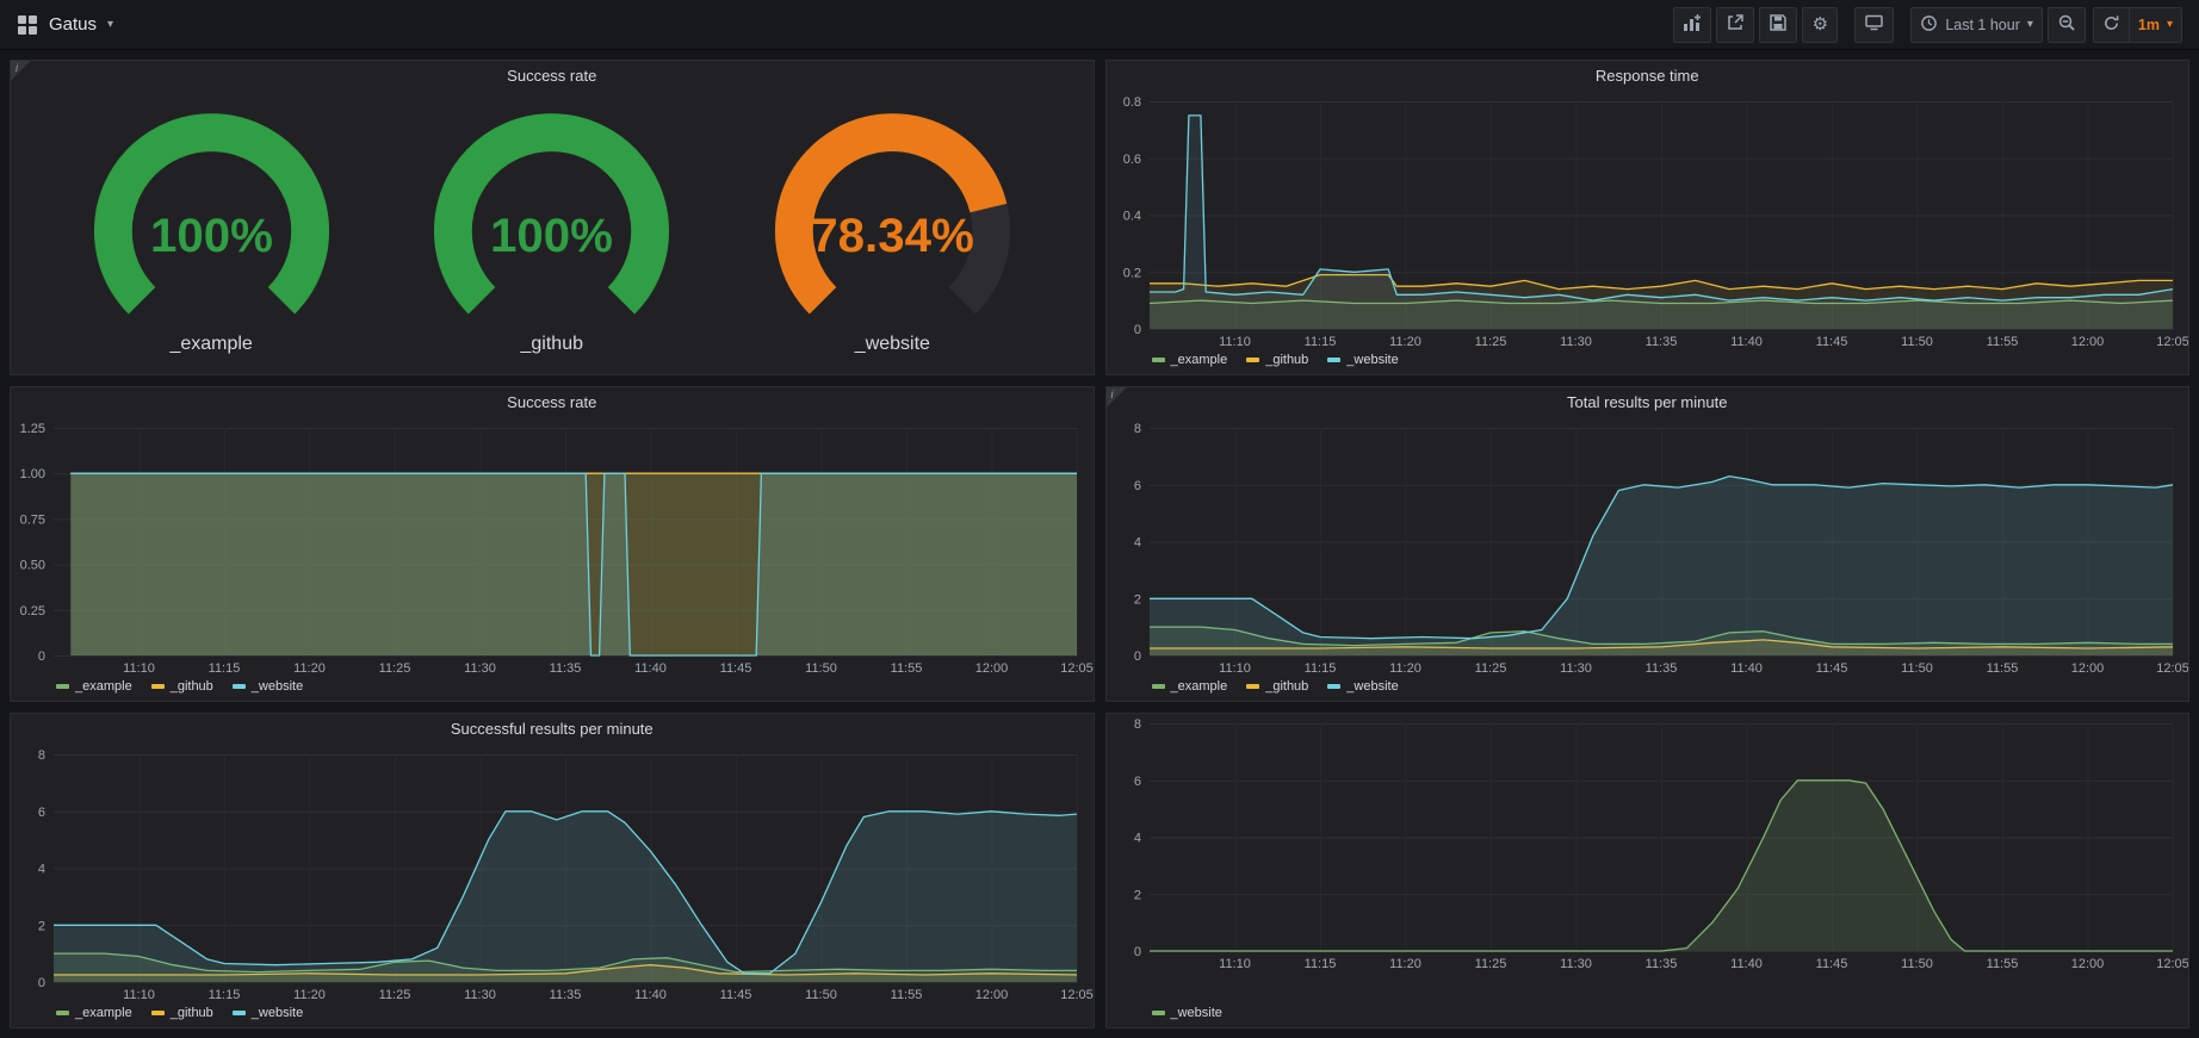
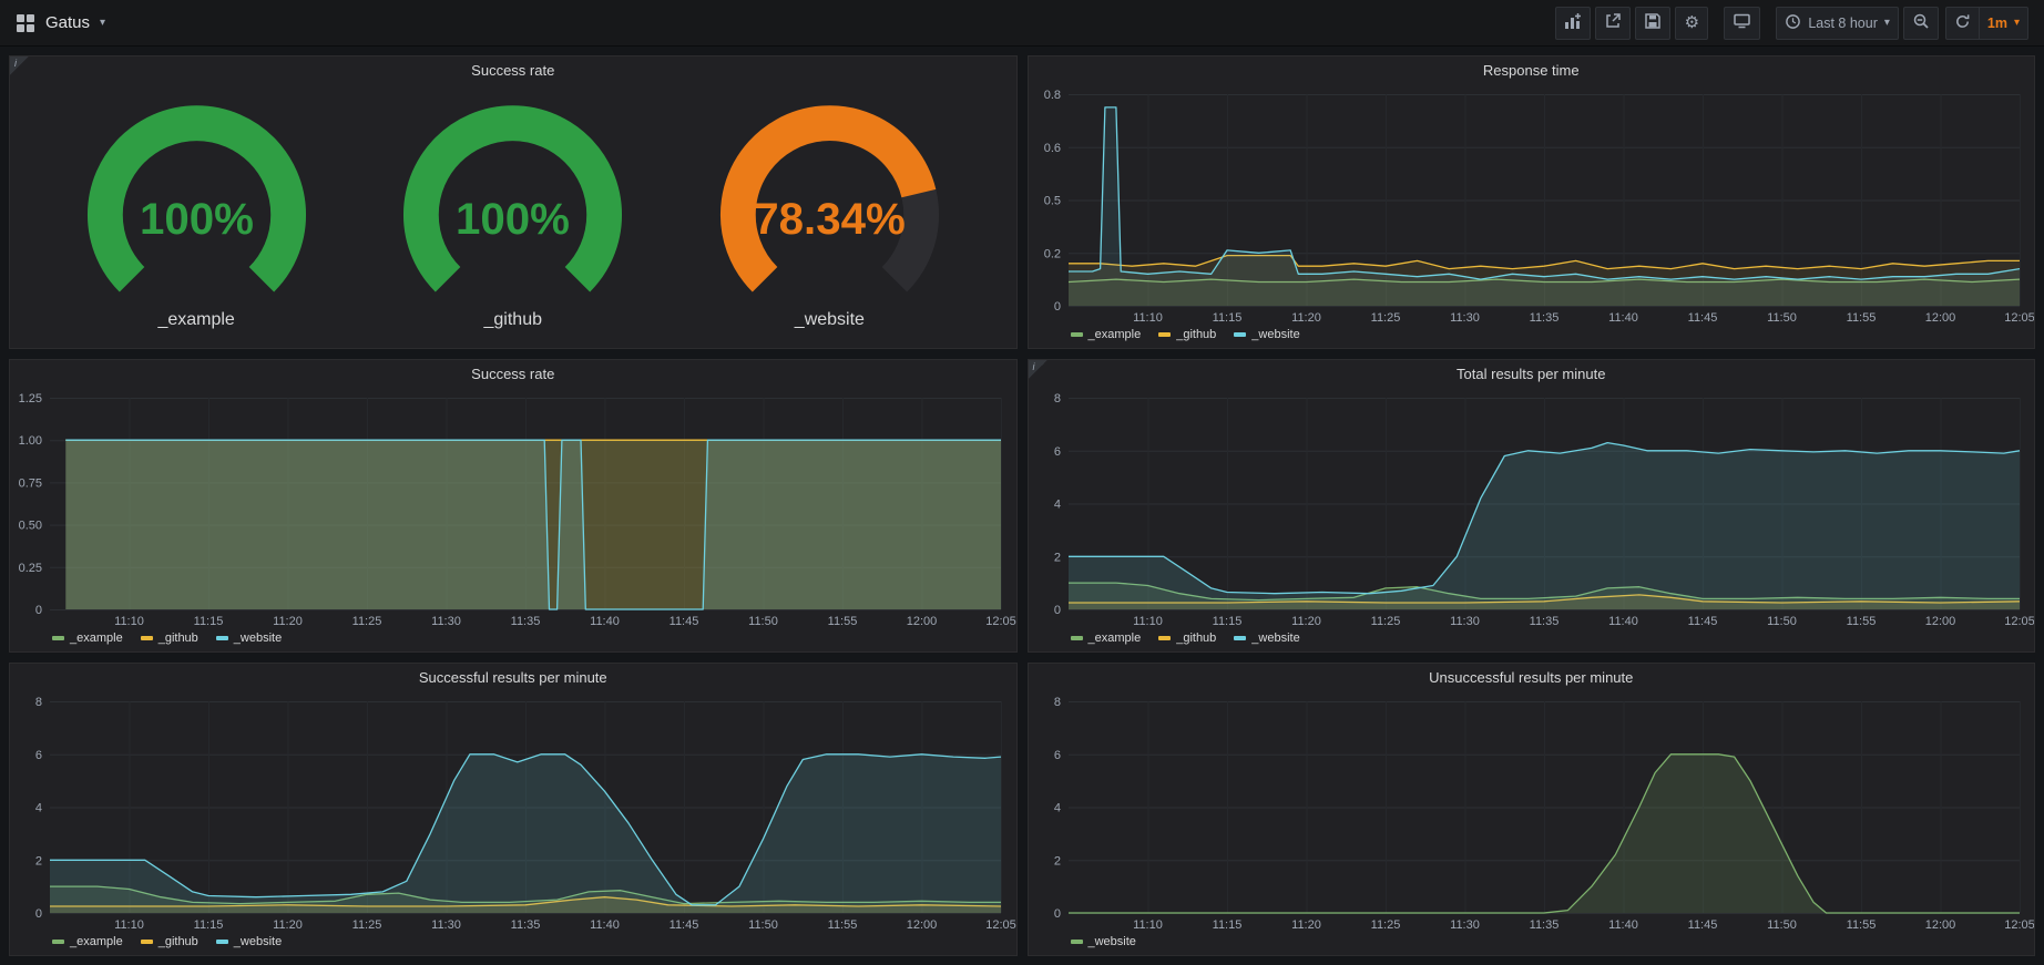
  Gatus
  ▾
  ⚙
- Last 1 hour
+ Last 8 hour
  ▾
  1m
  ▾
  i
  Success rate
  100%
  _example
  100%
  _github
  78.34%
  _website
  Response time
  0
  0.2
- 0.4
+ 0.5
  0.6
  0.8
  11:10
  11:15
  11:20
  11:25
  11:30
  11:35
  11:40
  11:45
  11:50
  11:55
  12:00
  12:05
  _example
  _github
  _website
  Success rate
  0
  0.25
  0.50
  0.75
  1.00
  1.25
  11:10
  11:15
  11:20
  11:25
  11:30
  11:35
  11:40
  11:45
  11:50
  11:55
  12:00
  12:05
  _example
  _github
  _website
  i
  Total results per minute
  0
  2
  4
  6
  8
  11:10
  11:15
  11:20
  11:25
  11:30
  11:35
  11:40
  11:45
  11:50
  11:55
  12:00
  12:05
  _example
  _github
  _website
  Successful results per minute
  0
  2
  4
  6
  8
  11:10
  11:15
  11:20
  11:25
  11:30
  11:35
  11:40
  11:45
  11:50
  11:55
  12:00
  12:05
  _example
  _github
  _website
+ Unsuccessful results per minute
  0
  2
  4
  6
  8
  11:10
  11:15
  11:20
  11:25
  11:30
  11:35
  11:40
  11:45
  11:50
  11:55
  12:00
  12:05
  _website
